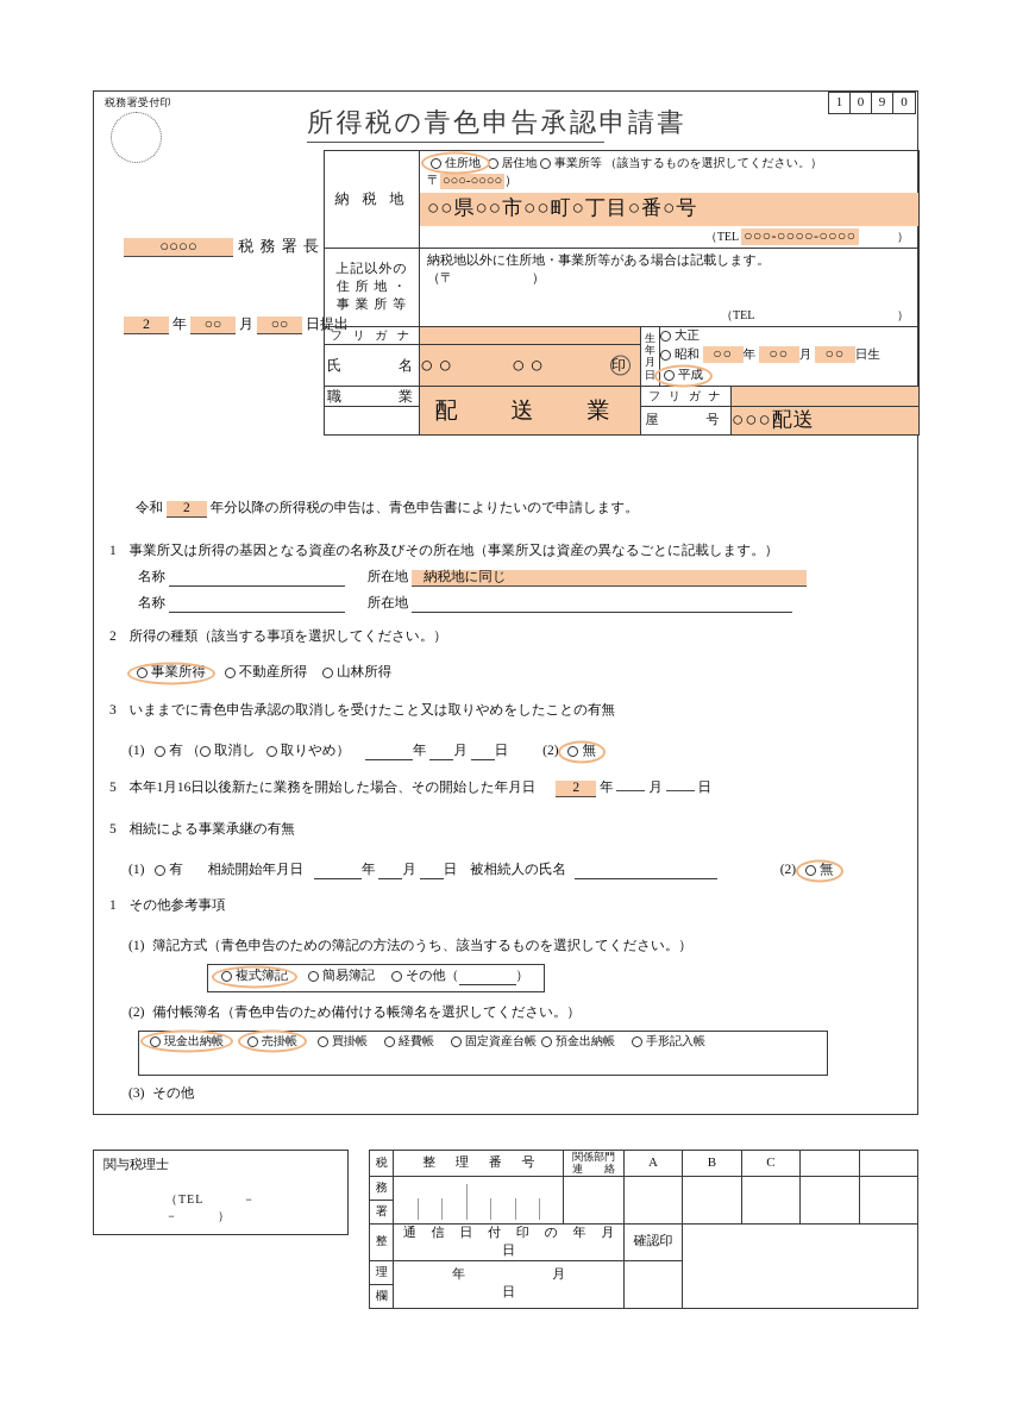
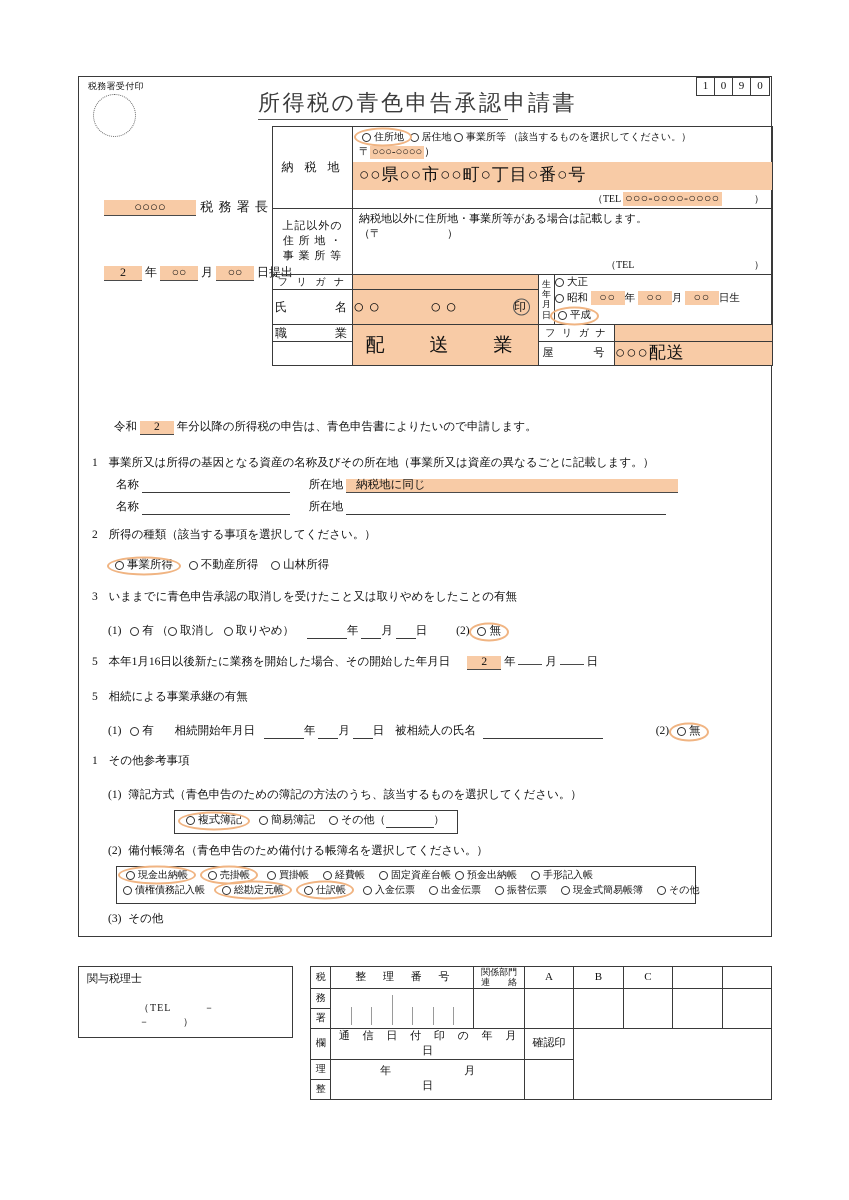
  税務署受付印
  所得税の青色申告承認申請書
  1
  0
  9
  0
  ○○○○ 税 務 署 長
  2 年 ○○ 月 ○○ 日提出
  納 税 地	住所地 居住地 事業所等 （該当するものを選択してください。） 〒 ○○○-○○○○ ） ○○県○○市○○町○丁目○番○号 （TEL ○○○-○○○○-○○○○ ）
  上記以外の 住 所 地 ・ 事 業 所 等	納税地以外に住所地・事業所等がある場合は記載します。 （〒 ） （TEL ）
  フ リ ガ ナ		生年月日	大正 昭和 ○○ 年 ○○ 月 ○○ 日生 平成
  氏 名	○○ ○○ 印
  職 業	配 送 業	フ リ ガ ナ
  	屋 号	○○○配送
  令和 2 年分以降の所得税の申告は、青色申告書によりたいので申請します。
  1 事業所又は所得の基因となる資産の名称及びその所在地（事業所又は資産の異なるごとに記載します。）
  名称 所在地 納税地に同じ
  名称 所在地
  2 所得の種類（該当する事項を選択してください。）
  事業所得 不動産所得 山林所得
  3 いままでに青色申告承認の取消しを受けたこと又は取りやめをしたことの有無
  (1) 有 （ 取消し 取りやめ） 年 月 日 (2) 無
  5 本年1月16日以後新たに業務を開始した場合、その開始した年月日 2 年 月 日
  5 相続による事業承継の有無
  (1) 有 相続開始年月日 年 月 日 被相続人の氏名 (2) 無
  1 その他参考事項
  (1) 簿記方式（青色申告のための簿記の方法のうち、該当するものを選択してください。）
  複式簿記
  簡易簿記
  その他（ ）
  (2) 備付帳簿名（青色申告のため備付ける帳簿名を選択してください。）
  現金出納帳
  売掛帳
  買掛帳
  経費帳
  固定資産台帳
  預金出納帳
  手形記入帳
+ 債権債務記入帳
+ 総勘定元帳
+ 仕訳帳
+ 入金伝票
+ 出金伝票
+ 振替伝票
+ 現金式簡易帳簿
+ その他
  (3) その他
  関与税理士
  （TEL － － ）
  税	整 理 番 号	関係部門 連 絡	A	B	C
  務
  署
- 整	通 信 日 付 印 の 年 月 日	確認印
+ 欄	通 信 日 付 印 の 年 月 日	確認印
  理	年 月 日
- 欄
+ 整
